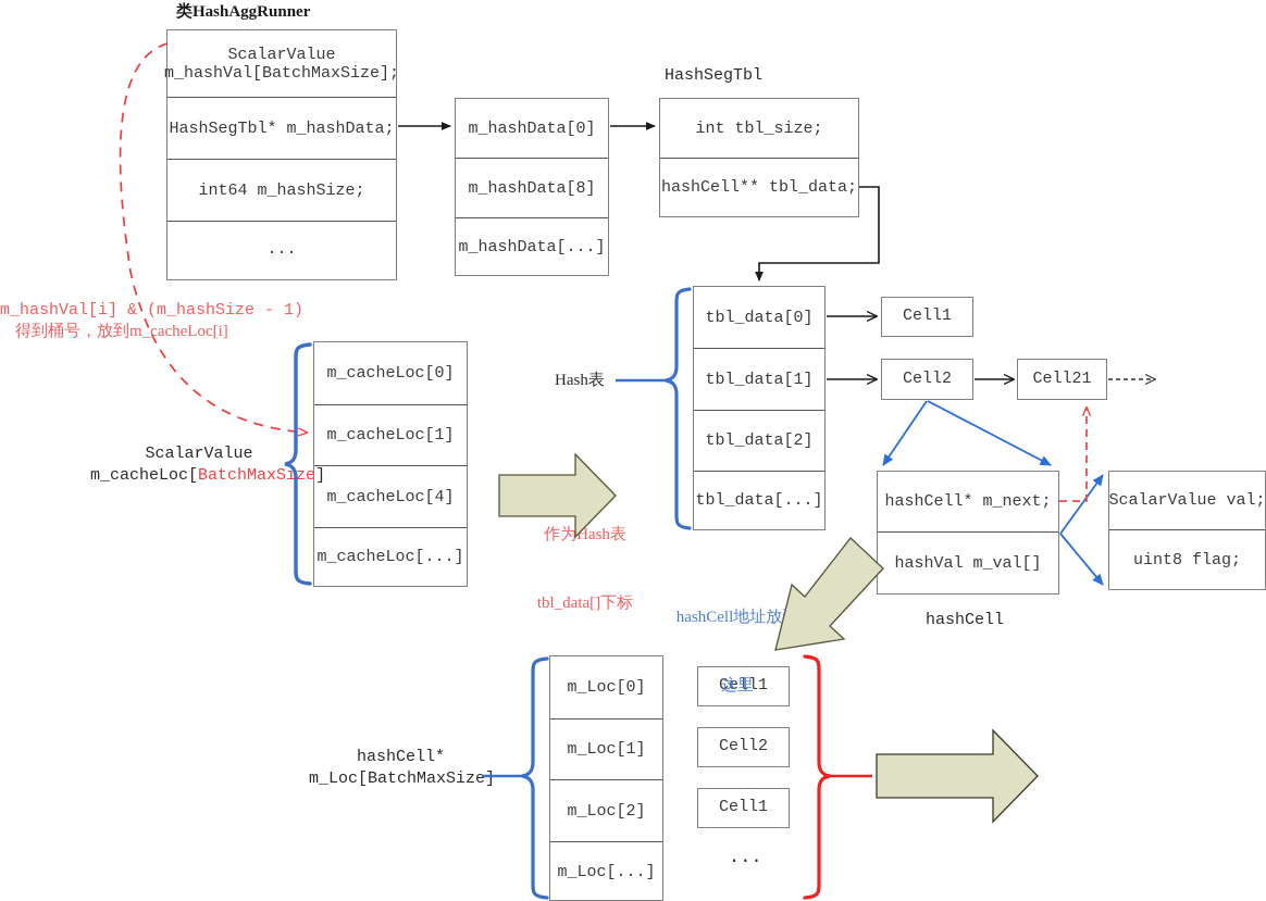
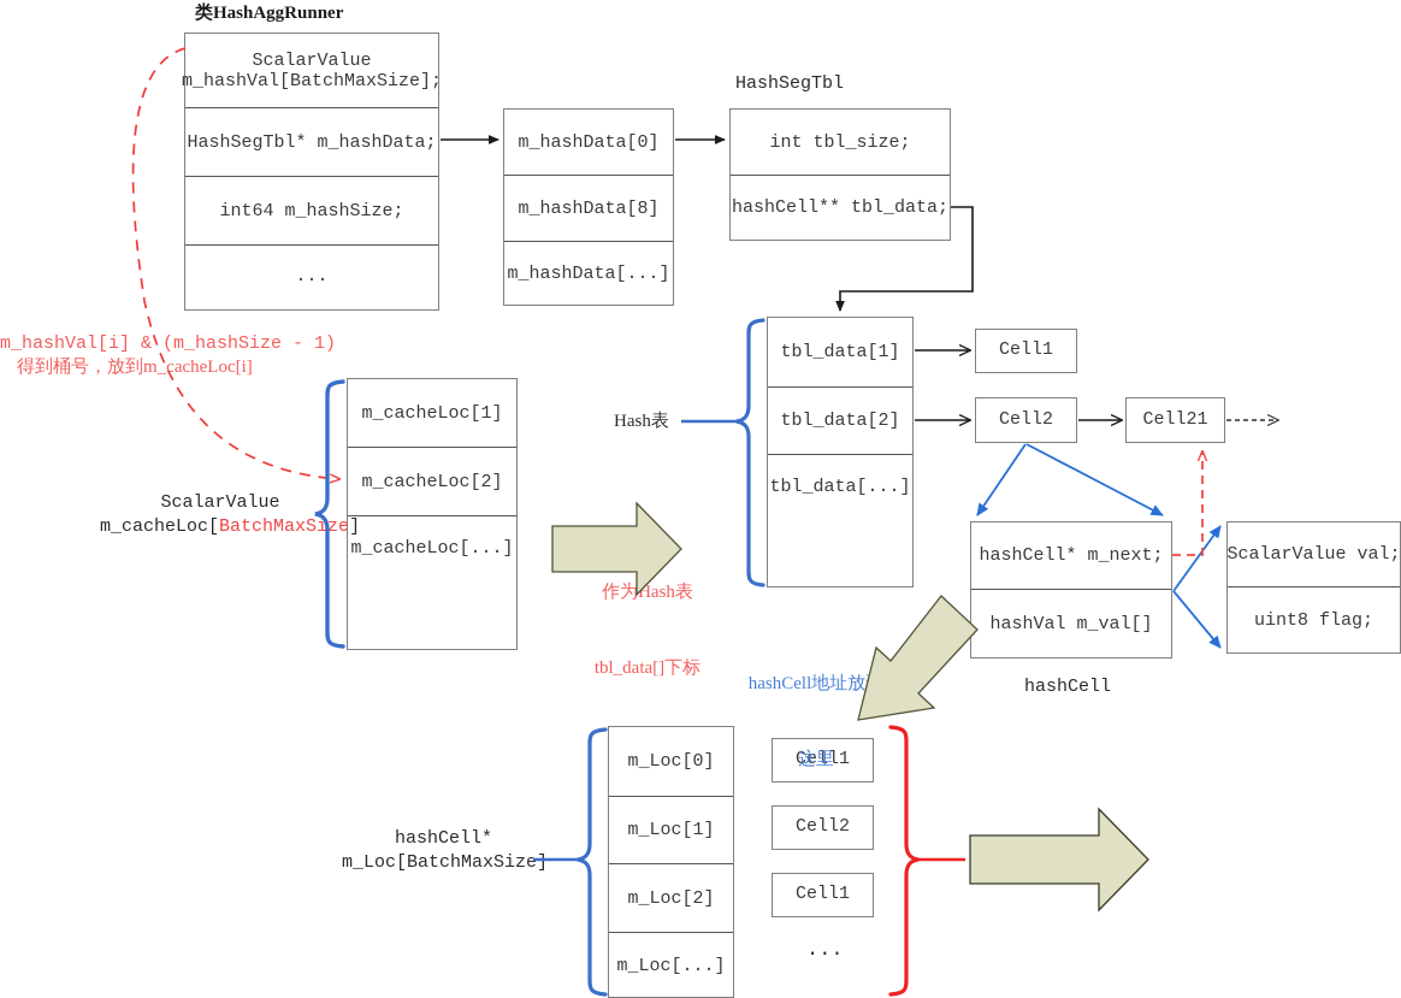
  类HashAggRunner
  ScalarValue
  m_hashVal[BatchMaxSize];
  HashSegTbl* m_hashData;
  int64 m_hashSize;
  ...
  m_hashData[0]
  m_hashData[8]
  m_hashData[...]
  HashSegTbl
  int tbl_size;
  hashCell** tbl_data;
  Hash表
- tbl_data[0]
  tbl_data[1]
  tbl_data[2]
  tbl_data[...]
  Cell1
  Cell2
  Cell21
- m_cacheLoc[0]
  m_cacheLoc[1]
- m_cacheLoc[4]
+ m_cacheLoc[2]
  m_cacheLoc[...]
  ScalarValue
  m_cacheLoc[BatchMaxSize]
  m_hashVal[i] & (m_hashSize - 1)
  得到桶号，放到m_cacheLoc[i]
  hashCell* m_next;
  hashVal m_val[]
  hashCell
  ScalarValue val;
  uint8 flag;
  m_Loc[0]
  m_Loc[1]
  m_Loc[2]
  m_Loc[...]
  hashCell*
  m_Loc[BatchMaxSize]
  Cell1
  Cell2
  Cell1
  ...
  作为Hash表
  tbl_data[]下标
  hashCell地址放
  这里
